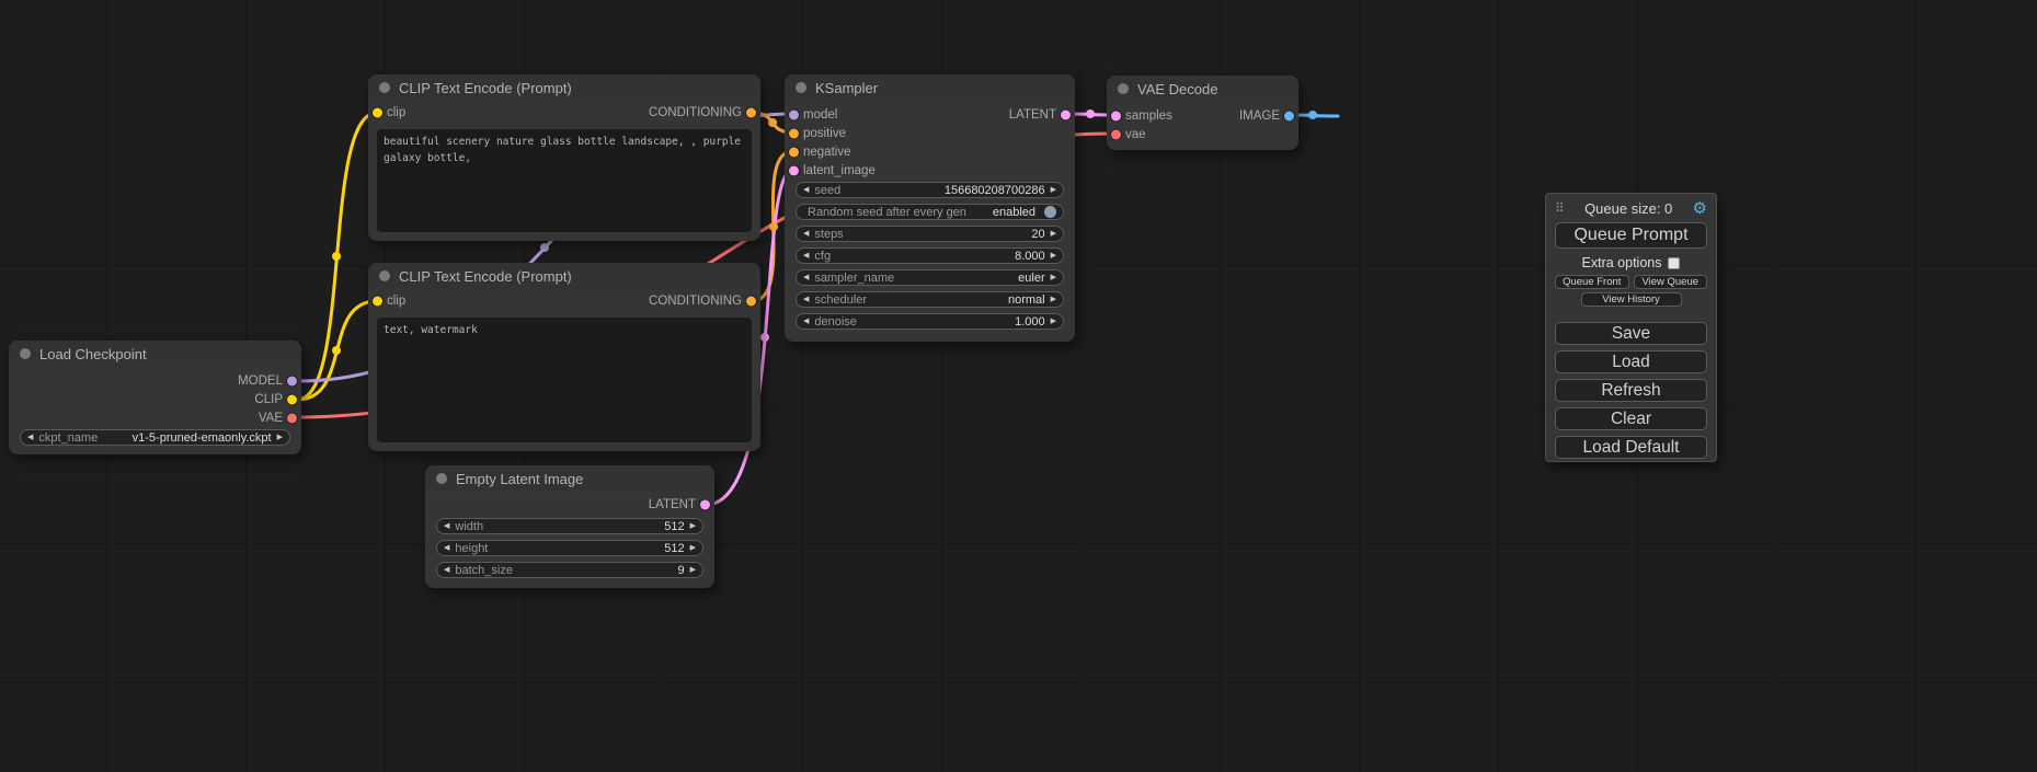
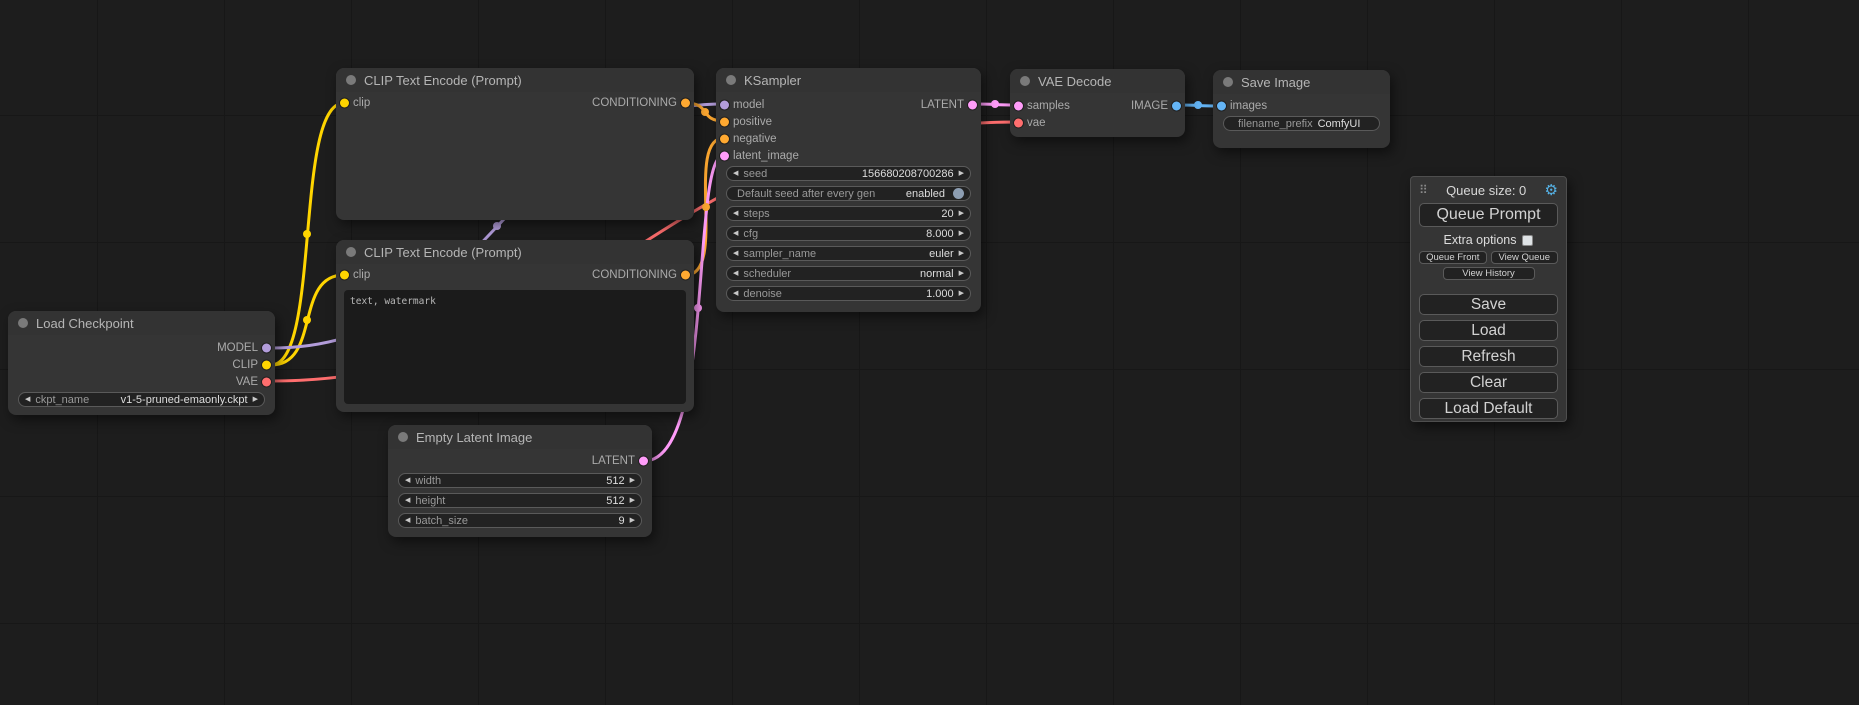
  Load Checkpoint
  MODEL
  CLIP
  VAE
  ckpt_name
  v1-5-pruned-emaonly.ckpt
  CLIP Text Encode (Prompt)
  clip
  CONDITIONING
- beautiful scenery nature glass bottle landscape, , purple galaxy bottle,
  CLIP Text Encode (Prompt)
  clip
  CONDITIONING
  text, watermark
  Empty Latent Image
  LATENT
  width
  512
  height
  512
  batch_size
  9
  KSampler
  model
  LATENT
  positive
  negative
  latent_image
  seed
  156680208700286
- Random seed after every gen
+ Default seed after every gen
  enabled
  steps
  20
  cfg
  8.000
  sampler_name
  euler
  scheduler
  normal
  denoise
  1.000
  VAE Decode
  samples
  IMAGE
  vae
+ Save Image
+ images
+ filename_prefix
+ ComfyUI
  ⠿
  Queue size: 0
  ⚙
  Queue Prompt
  Extra options
  Queue Front
  View Queue
  View History
  Save
  Load
  Refresh
  Clear
  Load Default
